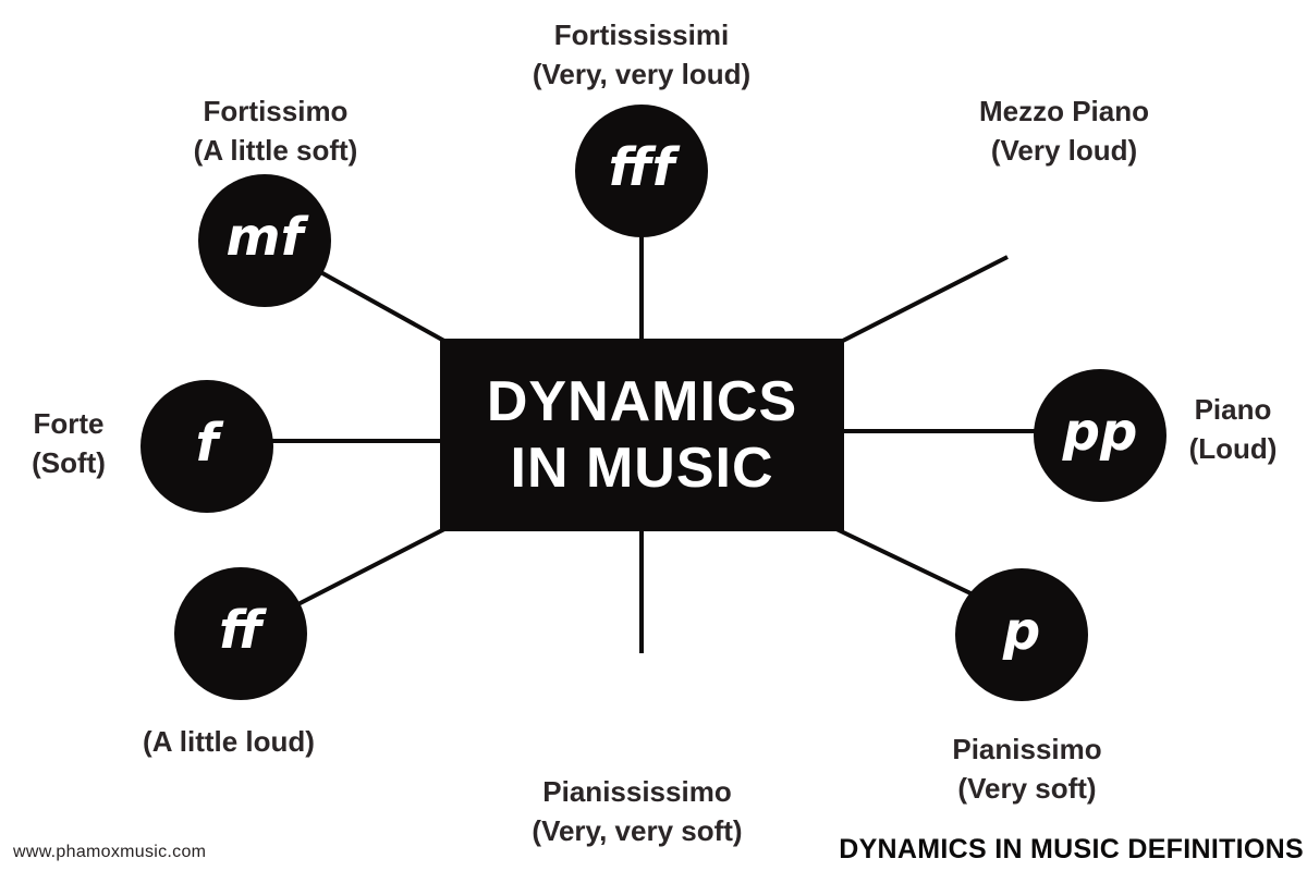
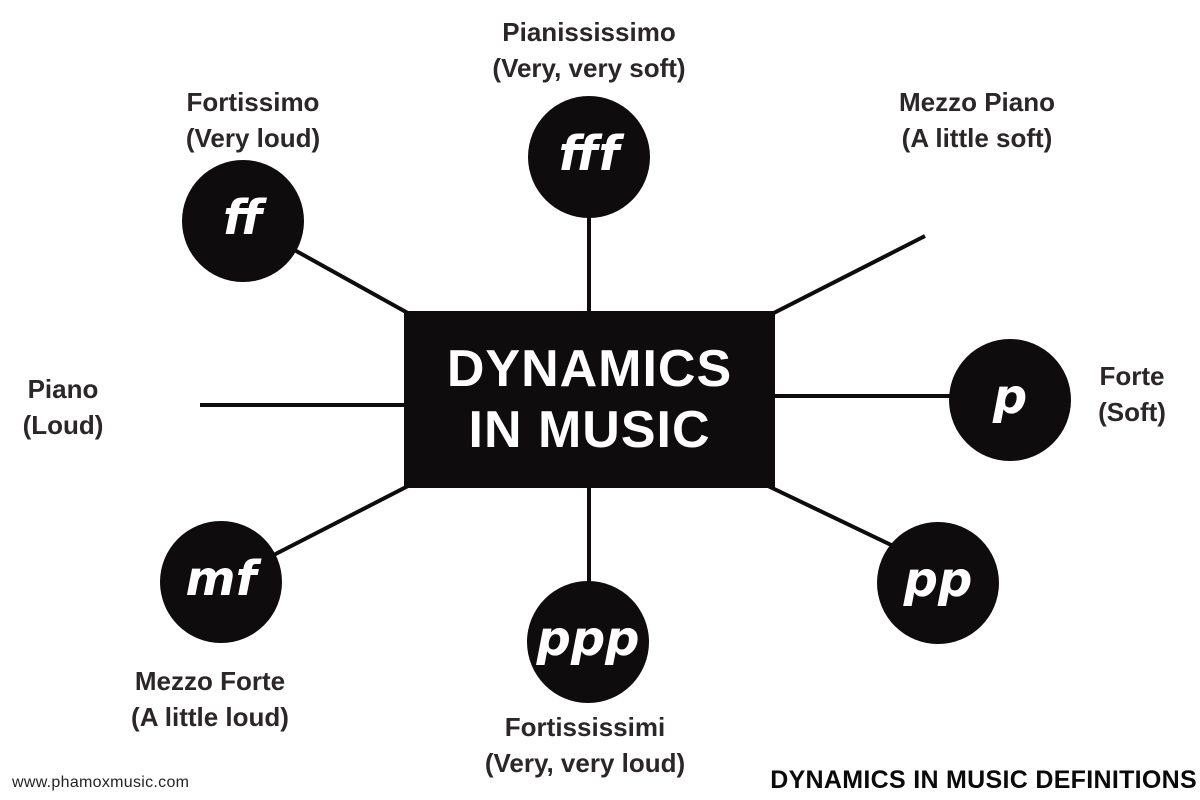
  DYNAMICS
  IN MUSIC
  fff
- Fortississimi
+ Pianississimo
- (Very, very loud)
+ (Very, very soft)
- mf
+ ff
  Fortissimo
- (A little soft)
+ (Very loud)
  Mezzo Piano
- (Very loud)
+ (A little soft)
- f
- Forte
+ Piano
- (Soft)
+ (Loud)
- pp
+ p
- Piano
+ Forte
- (Loud)
+ (Soft)
- ff
+ mf
+ Mezzo Forte
  (A little loud)
+ ppp
- Pianississimo
+ Fortississimi
- (Very, very soft)
+ (Very, very loud)
- p
+ pp
- Pianissimo
- (Very soft)
  www.phamoxmusic.com
  DYNAMICS IN MUSIC DEFINITIONS
